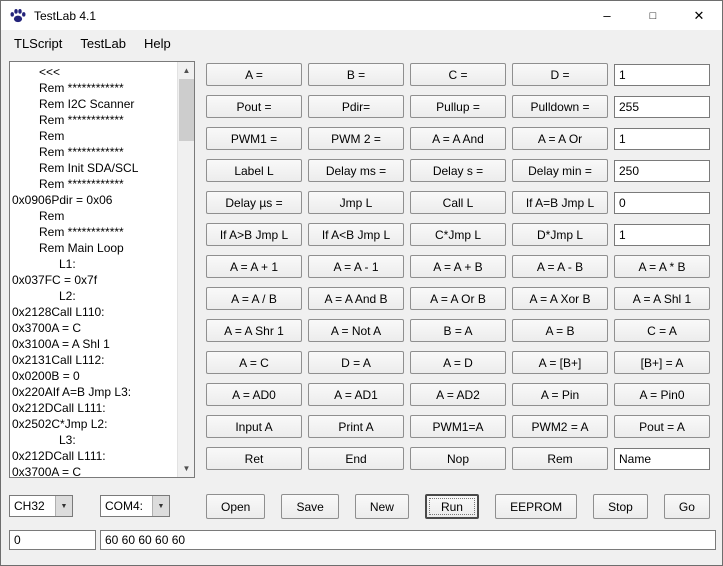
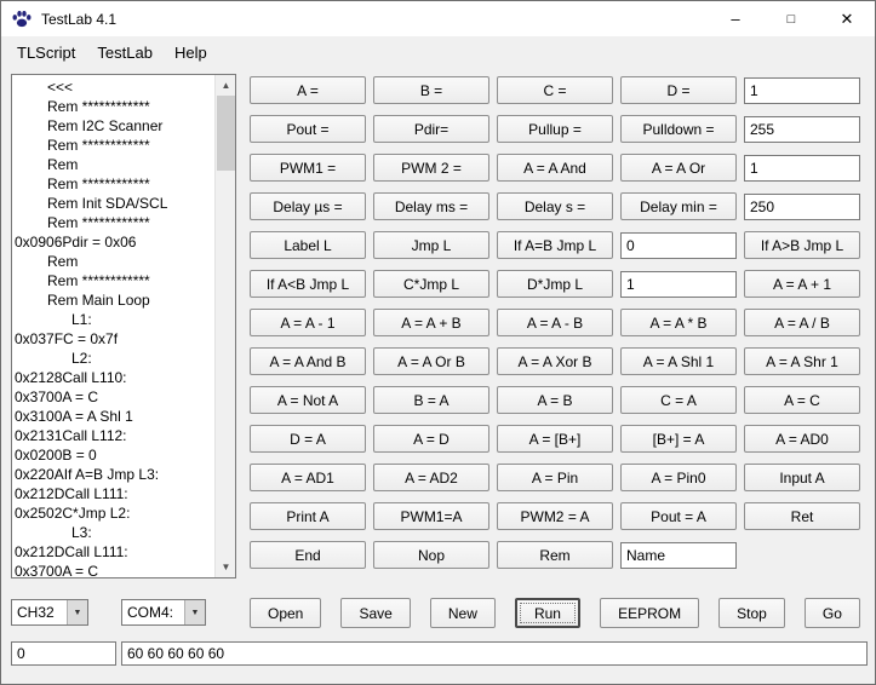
  TestLab 4.1
  –
  □
  ✕
  TLScript
  TestLab
  Help
  <<<
  Rem ************
  Rem I2C Scanner
  Rem ************
  Rem
  Rem ************
  Rem Init SDA/SCL
  Rem ************
  0x0906
  Pdir = 0x06
  Rem
  Rem ************
  Rem Main Loop
  L1:
  0x037F
  C = 0x7f
  L2:
  0x2128
  Call L110:
  0x3700
  A = C
  0x3100
  A = A Shl 1
  0x2131
  Call L112:
  0x0200
  B = 0
  0x220A
  If A=B Jmp L3:
  0x212D
  Call L111:
  0x2502
  C*Jmp L2:
  L3:
  0x212D
  Call L111:
  0x3700
  A = C
  ▲
  ▼
  A =
  B =
  C =
  D =
  1
  Pout =
  Pdir=
  Pullup =
  Pulldown =
  255
  PWM1 =
  PWM 2 =
  A = A And
  A = A Or
  1
- Label L
+ Delay µs =
  Delay ms =
  Delay s =
  Delay min =
  250
- Delay µs =
+ Label L
  Jmp L
- Call L
  If A=B Jmp L
  0
  If A>B Jmp L
  If A<B Jmp L
  C*Jmp L
  D*Jmp L
  1
  A = A + 1
  A = A - 1
  A = A + B
  A = A - B
  A = A * B
  A = A / B
  A = A And B
  A = A Or B
  A = A Xor B
  A = A Shl 1
  A = A Shr 1
  A = Not A
  B = A
  A = B
  C = A
  A = C
  D = A
  A = D
  A = [B+]
  [B+] = A
  A = AD0
  A = AD1
  A = AD2
  A = Pin
  A = Pin0
  Input A
  Print A
  PWM1=A
  PWM2 = A
  Pout = A
  Ret
  End
  Nop
  Rem
  Name
  CH32
  COM4:
  Open
  Save
  New
  Run
  EEPROM
  Stop
  Go
  0
  60 60 60 60 60
